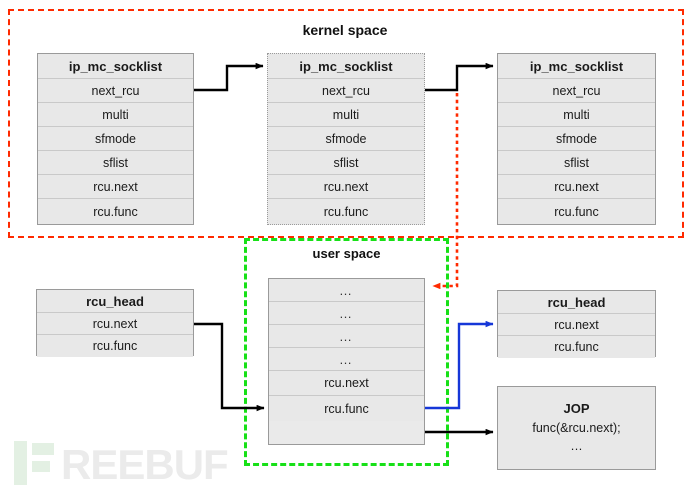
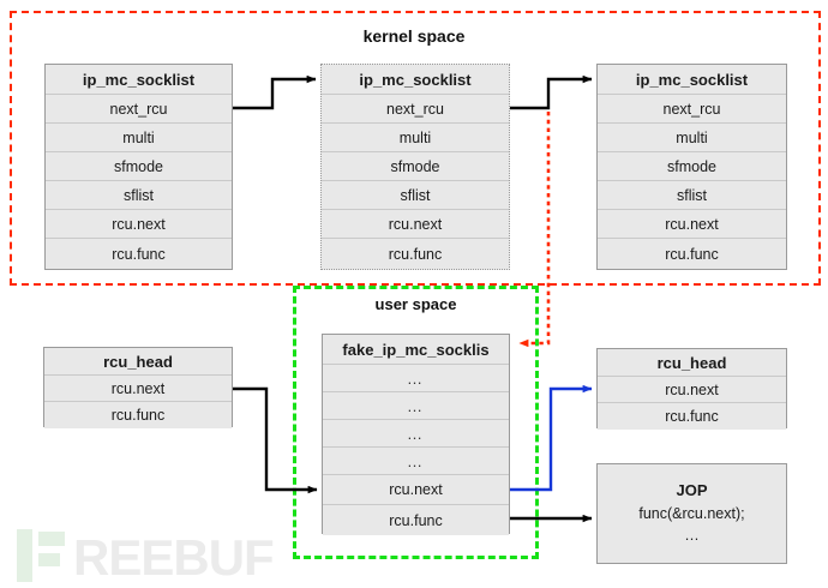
  kernel space
  user space
  ip_mc_socklist
  next_rcu
  multi
  sfmode
  sflist
  rcu.next
  rcu.func
  ip_mc_socklist
  next_rcu
  multi
  sfmode
  sflist
  rcu.next
  rcu.func
  ip_mc_socklist
  next_rcu
  multi
  sfmode
  sflist
  rcu.next
  rcu.func
  rcu_head
  rcu.next
  rcu.func
+ fake_ip_mc_socklis
  …
  …
  …
  …
  rcu.next
  rcu.func
  rcu_head
  rcu.next
  rcu.func
  JOP
  func(&rcu.next);
  …
